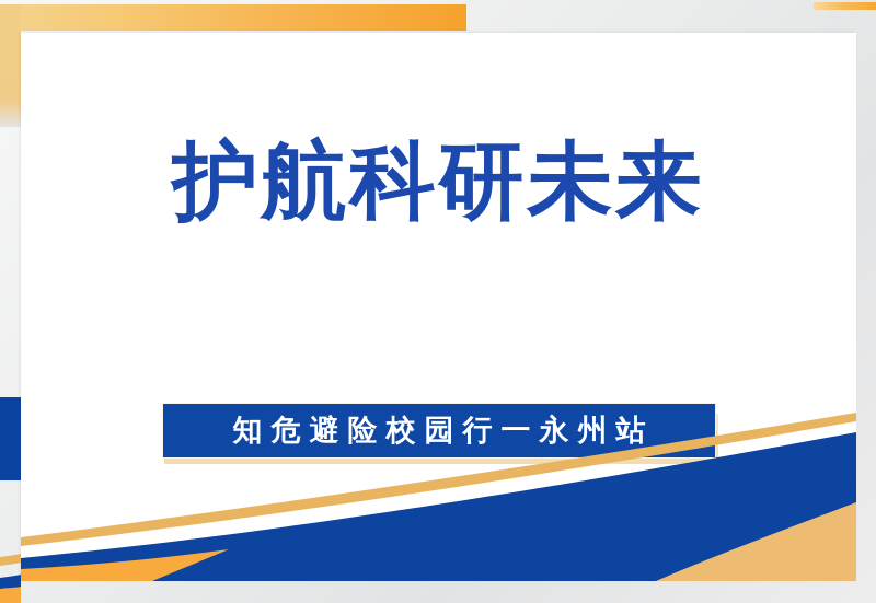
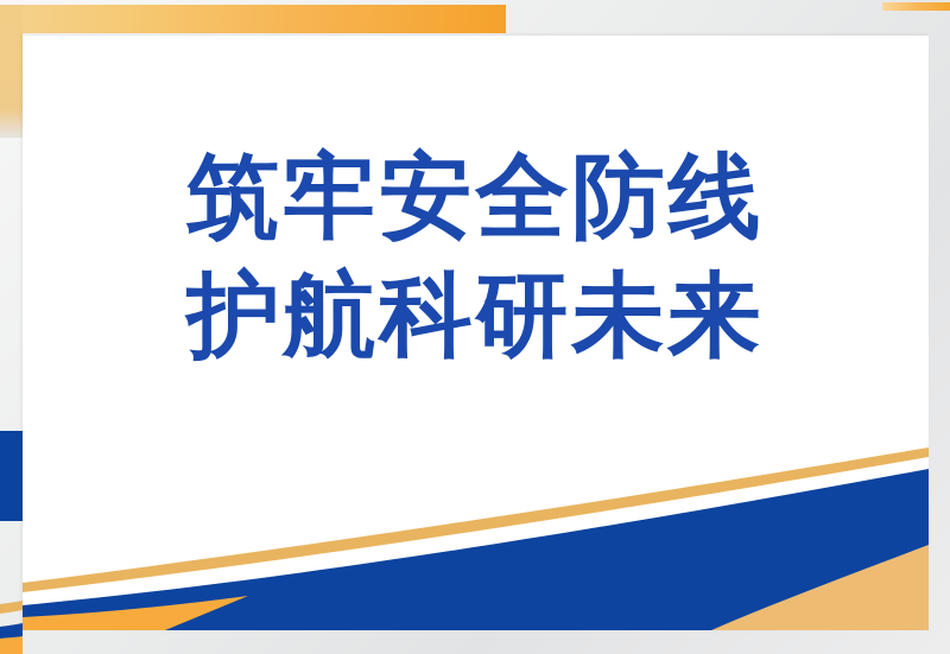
+ 筑牢安全防线
  护航科研未来
- 知危避险校园行一永州站
